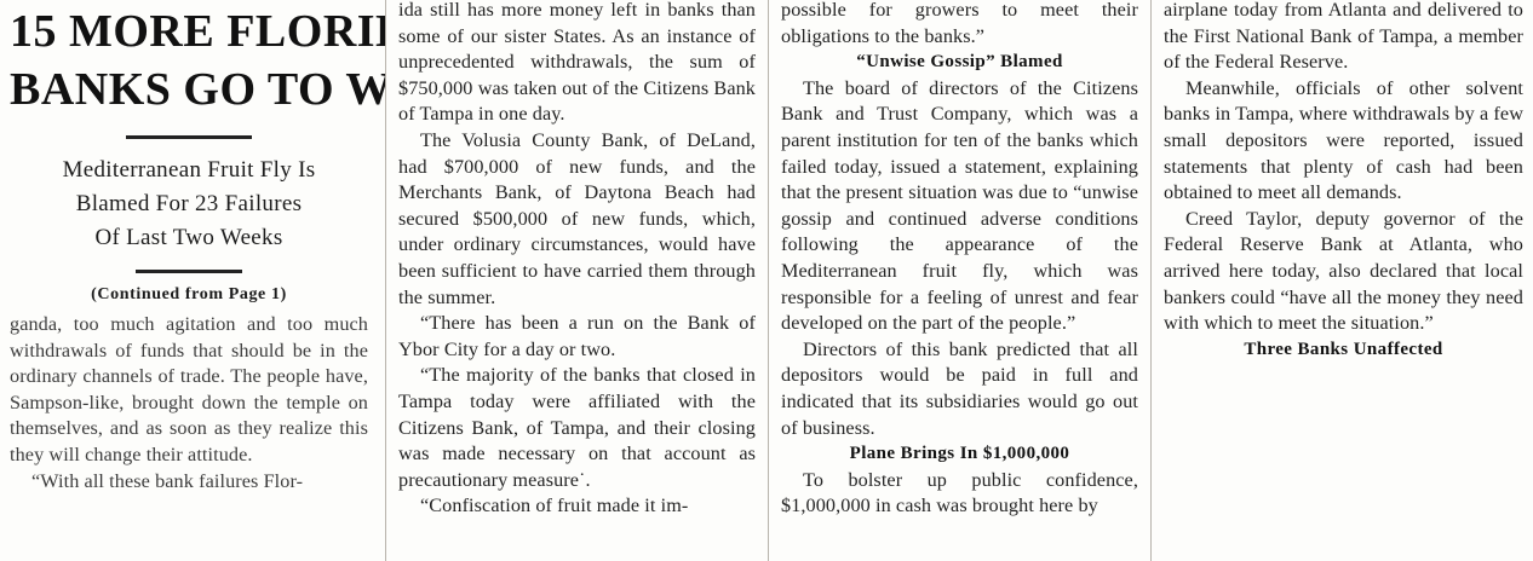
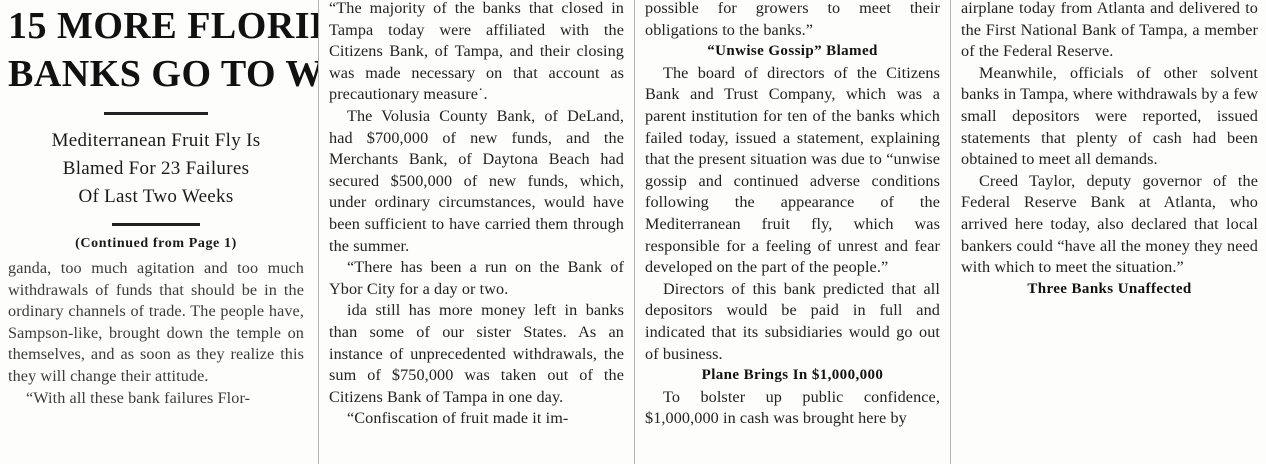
  15 MORE FLORI
  BANKS GO TO W
  Mediterranean Fruit Fly Is
  Blamed For 23 Failures
  Of Last Two Weeks
  (Continued from Page 1)
  ganda, too much agitation and too much withdrawals of funds that should be in the ordinary channels of trade. The people have, Sampson-like, brought down the temple on themselves, and as soon as they realize this they will change their attitude.
  “With all these bank failures Flor-
- ida still has more money left in banks than some of our sister States. As an instance of unprecedented withdrawals, the sum of $750,000 was taken out of the Citizens Bank of Tampa in one day.
+ “The majority of the banks that closed in Tampa today were affiliated with the Citizens Bank, of Tampa, and their closing was made necessary on that account as precautionary measure˙.
  The Volusia County Bank, of DeLand, had $700,000 of new funds, and the Merchants Bank, of Daytona Beach had secured $500,000 of new funds, which, under ordinary circumstances, would have been sufficient to have carried them through the summer.
  “There has been a run on the Bank of Ybor City for a day or two.
- “The majority of the banks that closed in Tampa today were affiliated with the Citizens Bank, of Tampa, and their closing was made necessary on that account as precautionary measure˙.
+ ida still has more money left in banks than some of our sister States. As an instance of unprecedented withdrawals, the sum of $750,000 was taken out of the Citizens Bank of Tampa in one day.
  “Confiscation of fruit made it im-
  possible for growers to meet their obligations to the banks.”
  “Unwise Gossip” Blamed
  The board of directors of the Citizens Bank and Trust Company, which was a parent institution for ten of the banks which failed today, issued a statement, explaining that the present situation was due to “unwise gossip and continued adverse conditions following the appearance of the Mediterranean fruit fly, which was responsible for a feeling of unrest and fear developed on the part of the people.”
  Directors of this bank predicted that all depositors would be paid in full and indicated that its subsidiaries would go out of business.
  Plane Brings In $1,000,000
  To bolster up public confidence, $1,000,000 in cash was brought here by
  airplane today from Atlanta and delivered to the First National Bank of Tampa, a member of the Federal Reserve.
  Meanwhile, officials of other solvent banks in Tampa, where withdrawals by a few small depositors were reported, issued statements that plenty of cash had been obtained to meet all demands.
  Creed Taylor, deputy governor of the Federal Reserve Bank at Atlanta, who arrived here today, also declared that local bankers could “have all the money they need with which to meet the situation.”
  Three Banks Unaffected
